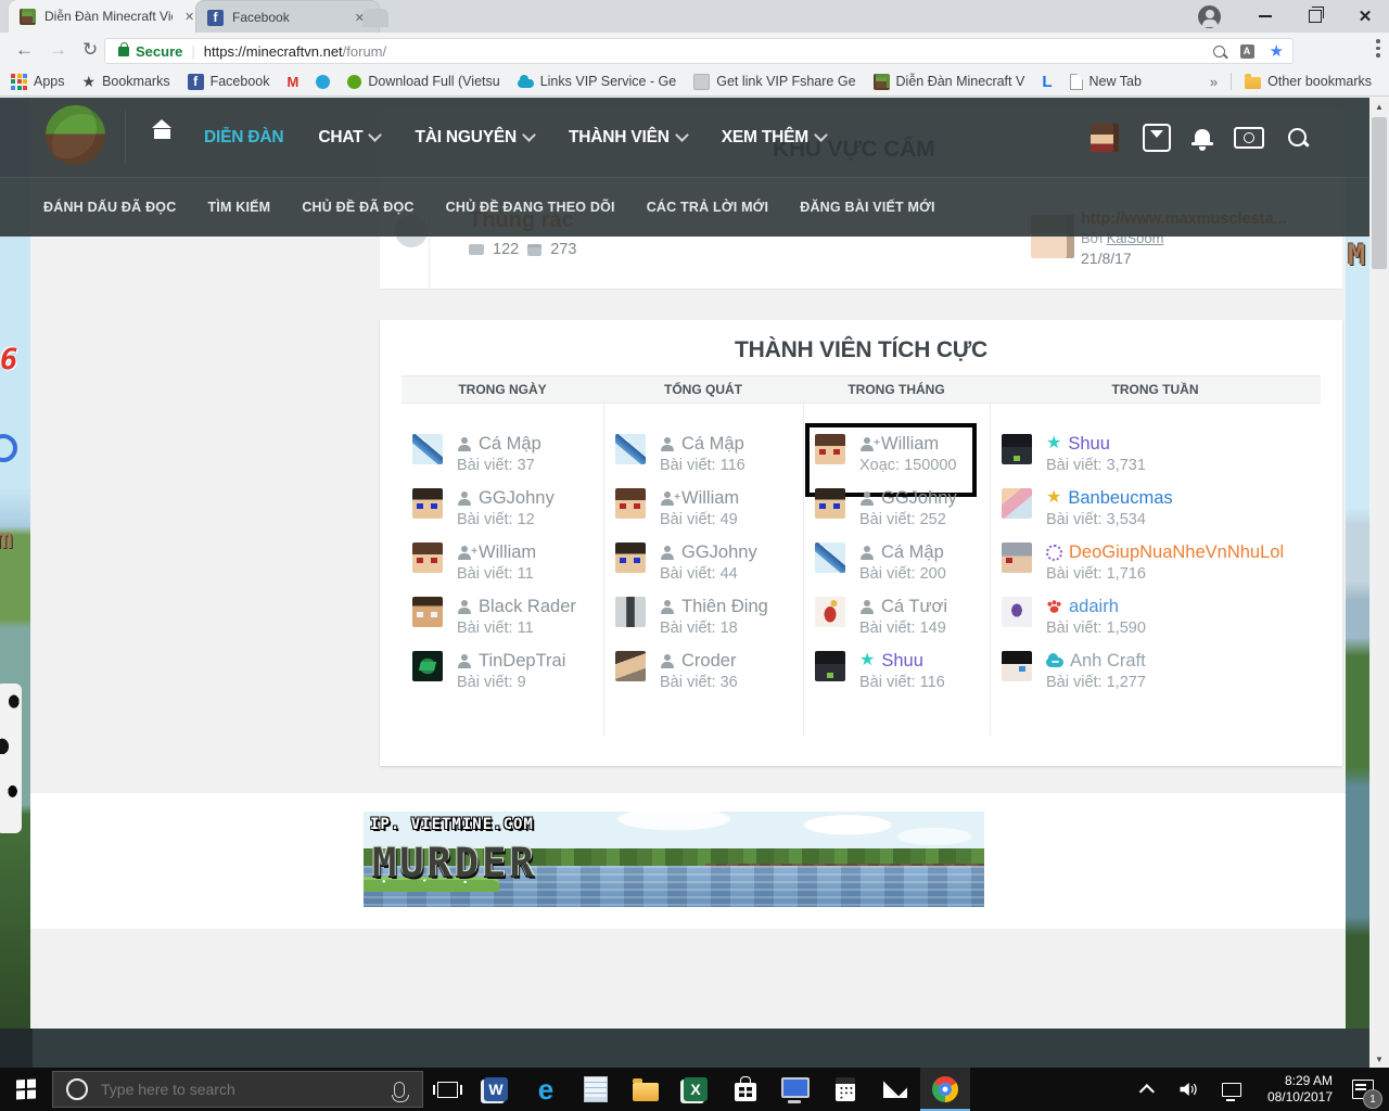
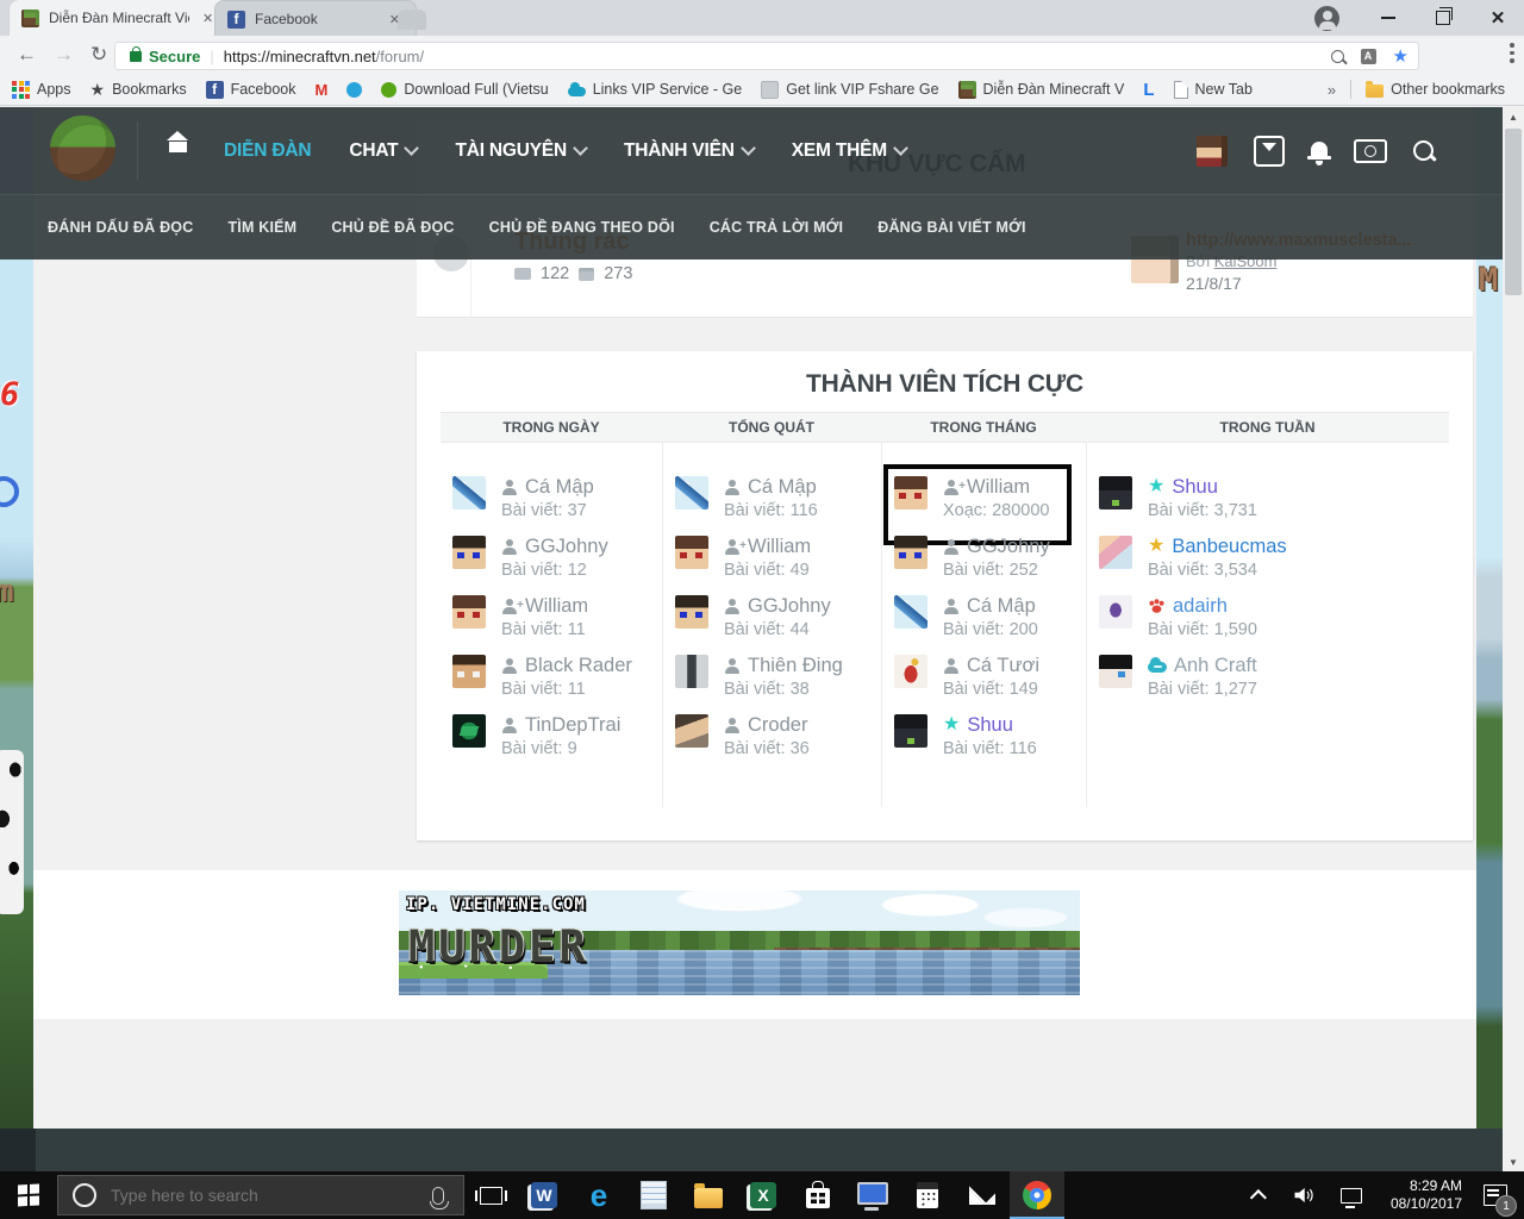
  6
  m
  M
  122
  273
  Bởi KaiSoom
  21/8/17
  THÀNH VIÊN TÍCH CỰC
  TRONG NGÀY
  TỔNG QUÁT
  TRONG THÁNG
  TRONG TUẦN
  Cá Mập
  Bài viết: 37
  GGJohny
  Bài viết: 12
  +
  William
  Bài viết: 11
  Black Rader
  Bài viết: 11
  TinDepTrai
  Bài viết: 9
  Cá Mập
  Bài viết: 116
  +
  William
  Bài viết: 49
  GGJohny
  Bài viết: 44
  Thiên Đing
- Bài viết: 18
+ Bài viết: 38
  Croder
  Bài viết: 36
  +
  William
- Xoạc: 150000
+ Xoạc: 280000
  GGJohny
  Bài viết: 252
  Cá Mập
  Bài viết: 200
  Cá Tươi
  Bài viết: 149
  ★
  Shuu
  Bài viết: 116
  ★
  Shuu
  Bài viết: 3,731
  ★
  Banbeucmas
  Bài viết: 3,534
- DeoGiupNuaNheVnNhuLol
- Bài viết: 1,716
  adairh
  Bài viết: 1,590
  Anh Craft
  Bài viết: 1,277
  IP. VIETMINE.COM
  MURDER
  DIỄN ĐÀN
  CHAT
  TÀI NGUYÊN
  THÀNH VIÊN
  XEM THÊM
  ĐÁNH DẤU ĐÃ ĐỌC
  TÌM KIẾM
  CHỦ ĐỀ ĐÃ ĐỌC
  CHỦ ĐỀ ĐANG THEO DÕI
  CÁC TRẢ LỜI MỚI
  ĐĂNG BÀI VIẾT MỚI
  ▲
  ▼
  Diễn Đàn Minecraft Vi
  ✕
  f
  Facebook
  ✕
  ✕
  ←
  →
  ↻
  Secure
  https://minecraftvn.net
  /forum/
  A
  ★
  Apps
  ★
  Bookmarks
  f
  Facebook
  M
  Download Full (Vietsu
  Links VIP Service - Ge
  Get link VIP Fshare Ge
  Diễn Đàn Minecraft V
  L
  New Tab
  »
  Other bookmarks
  Type here to search
  W
  e
  X
  8:29 AM
  08/10/2017
  1
